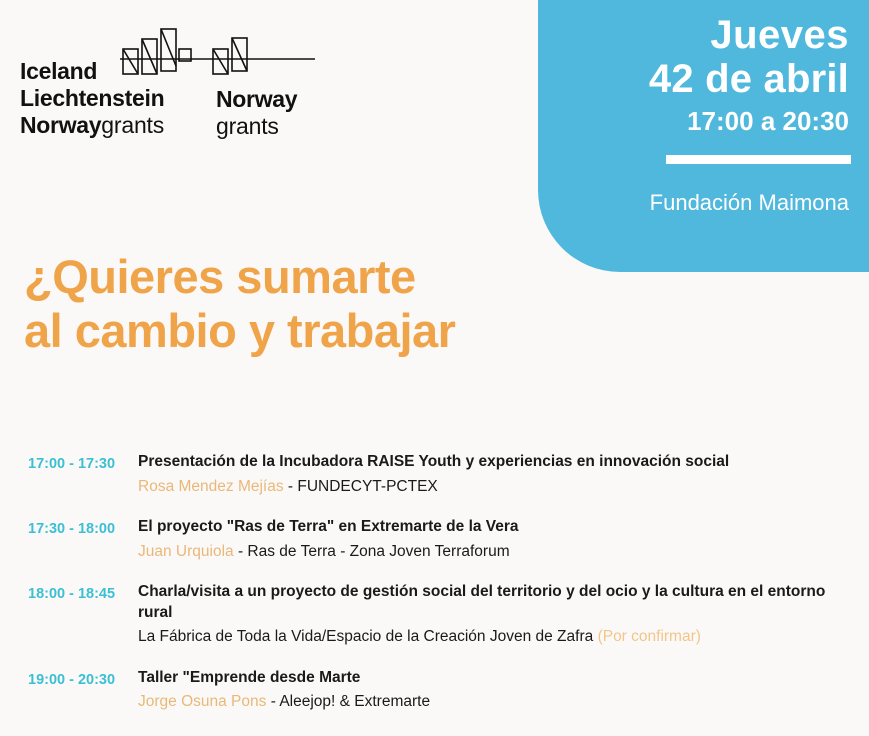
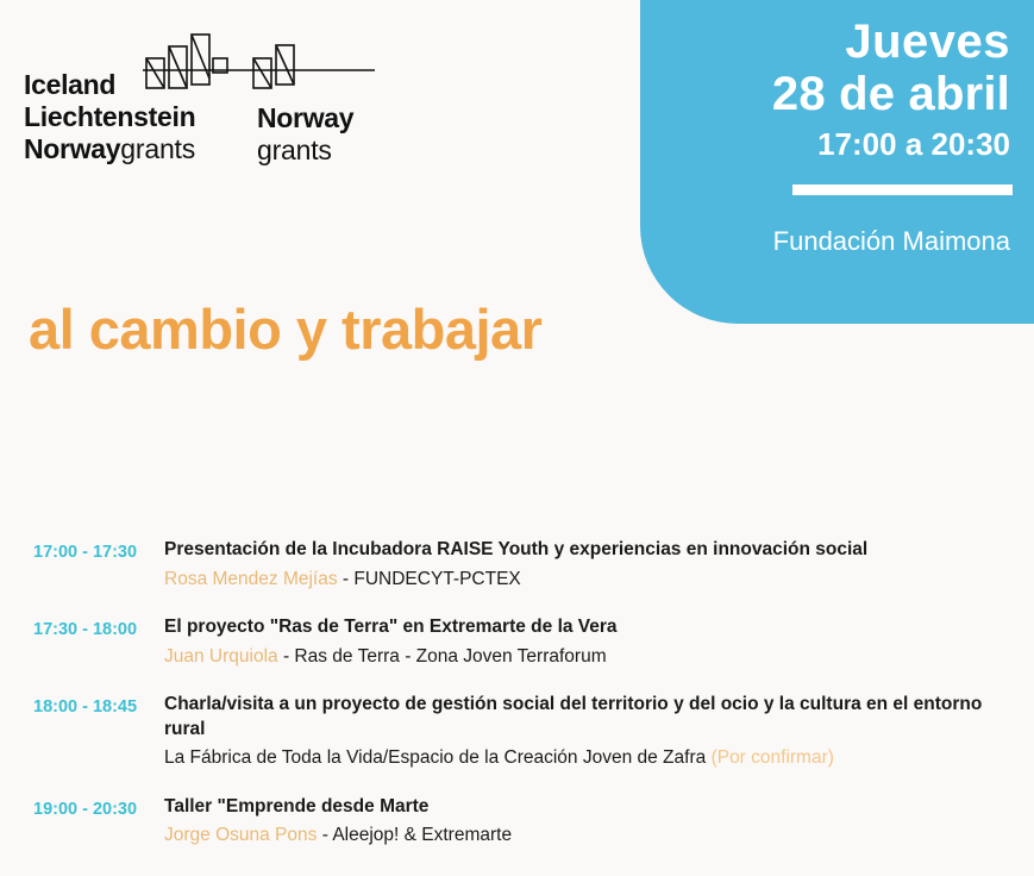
  Iceland
  Liechtenstein
  Norwaygrants
  Norway
  grants
  Jueves
- 42 de abril
+ 28 de abril
  17:00 a 20:30
  Fundación Maimona
- ¿Quieres sumarte
  al cambio y trabajar
  17:00 - 17:30
  Presentación de la Incubadora RAISE Youth y experiencias en innovación social
  Rosa Mendez Mejías - FUNDECYT-PCTEX
  17:30 - 18:00
  El proyecto "Ras de Terra" en Extremarte de la Vera
  Juan Urquiola - Ras de Terra - Zona Joven Terraforum
  18:00 - 18:45
  Charla/visita a un proyecto de gestión social del territorio y del ocio y la cultura en el entorno rural
  La Fábrica de Toda la Vida/Espacio de la Creación Joven de Zafra (Por confirmar)
  19:00 - 20:30
  Taller "Emprende desde Marte
  Jorge Osuna Pons - Aleejop! & Extremarte
